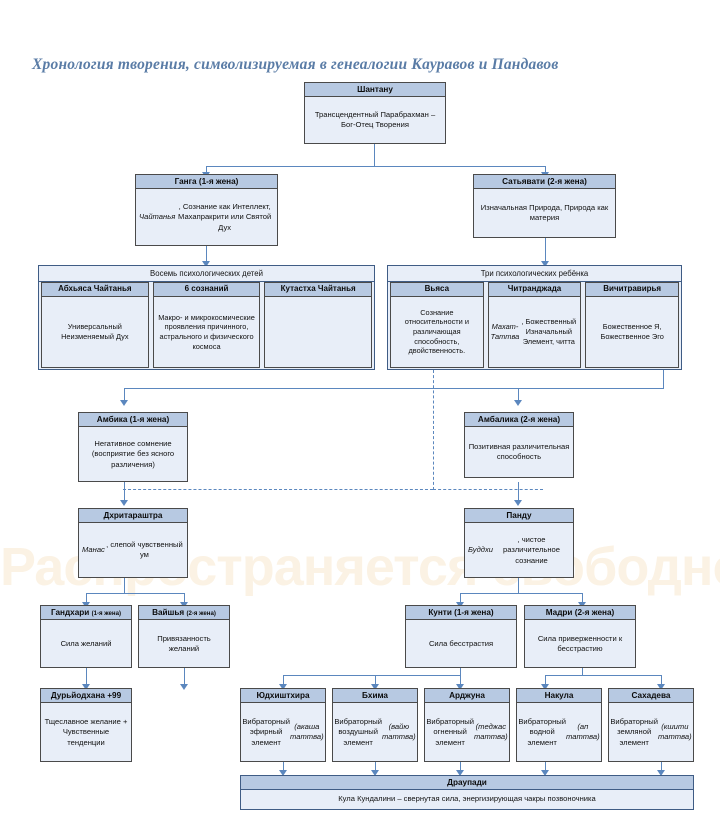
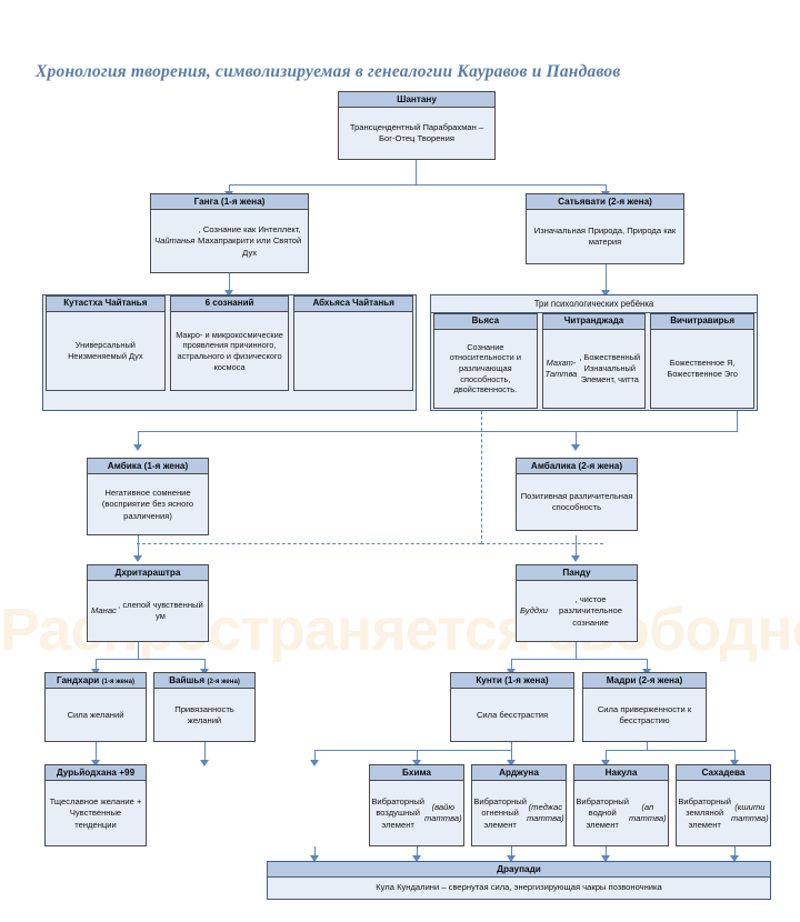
  Хронология творения, символизируемая в генеалогии Кауравов и Пандавов
  Шантану
  Трансцендентный Парабрахман – Бог-Отец Творения
  Ганга (1-я жена)
  Чайтанья
  , Сознание как Интеллект, Махапракрити или Святой Дух
  Сатьявати (2-я жена)
  Изначальная Природа, Природа как материя
- Восемь психологических детей
- Абхьяса Чайтанья
+ Кутастха Чайтанья
  Универсальный Неизменяемый Дух
  6 сознаний
  Макро- и микрокосмические проявления причинного, астрального и физического космоса
- Кутастха Чайтанья
+ Абхьяса Чайтанья
  Три психологических ребёнка
  Вьяса
  Сознание относительности и различающая способность, двойственность.
  Читранджада
  Махат-Таттва
  , Божественный Изначальный Элемент, читта
  Вичитравирья
  Божественное Я, Божественное Эго
  Амбика (1-я жена)
  Негативное сомнение (восприятие без ясного различения)
  Амбалика (2-я жена)
  Позитивная различительная способность
  Дхритараштра
  Манас
  , слепой чувственный ум
  Панду
  Буддхи
  , чистое различительное сознание
  Сила желаний
  Привязанность желаний
  Кунти (1-я жена)
  Сила бесстрастия
  Мадри (2-я жена)
  Сила приверженности к бесстрастию
  Дурьйодхана +99
  Тщеславное желание + Чувственные тенденции
- Юдхиштхира
- Вибраторный эфирный элемент
- (акаша таттва)
  Бхима
  Вибраторный воздушный элемент
  (вайю таттва)
  Арджуна
  Вибраторный огненный элемент
  (теджас таттва)
  Накула
  Вибраторный водной элемент
  (ап таттва)
  Сахадева
  Вибраторный земляной элемент
  (кшити таттва)
  Драупади
  Кула Кундалини – свернутая сила, энергизирующая чакры позвоночника
